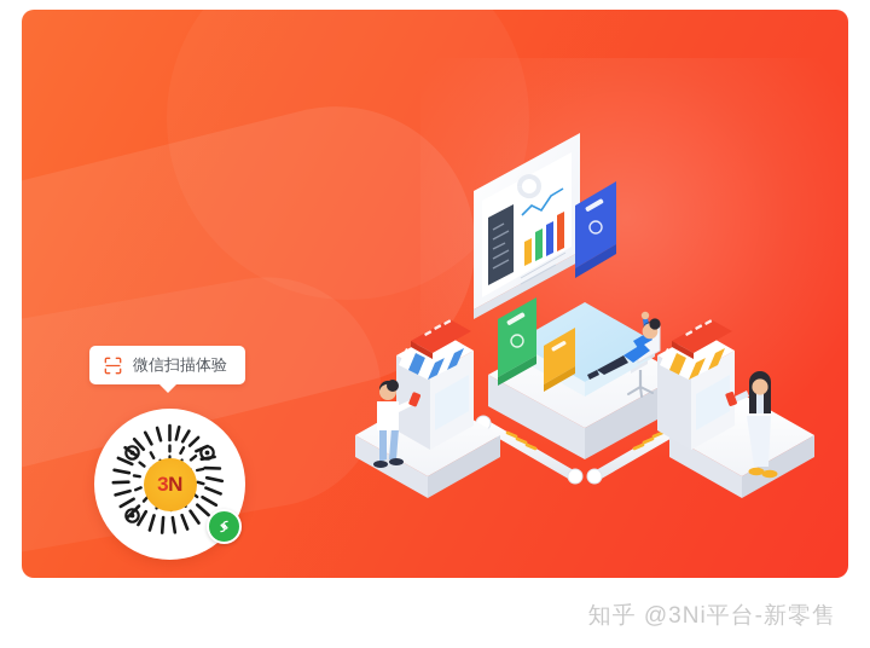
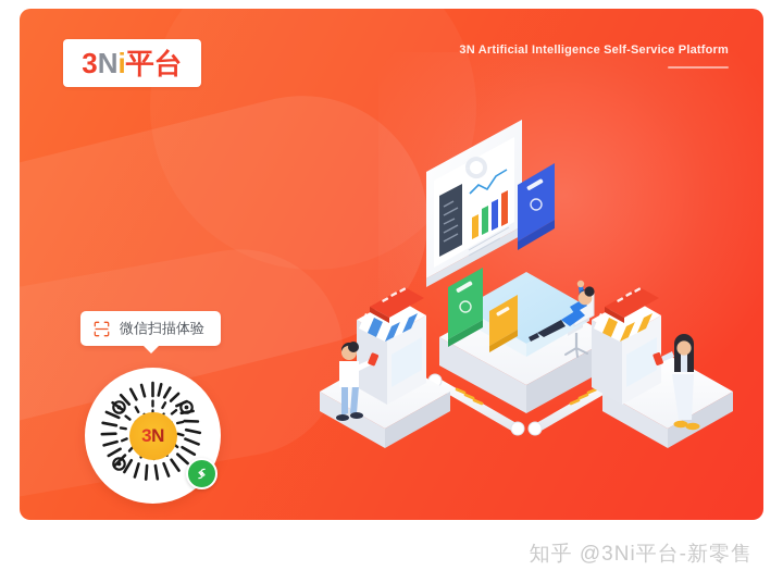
+ 3Ni平台
+ 3N Artificial Intelligence Self-Service Platform
  微信扫描体验
  3N
  知乎 @3Ni平台-新零售
